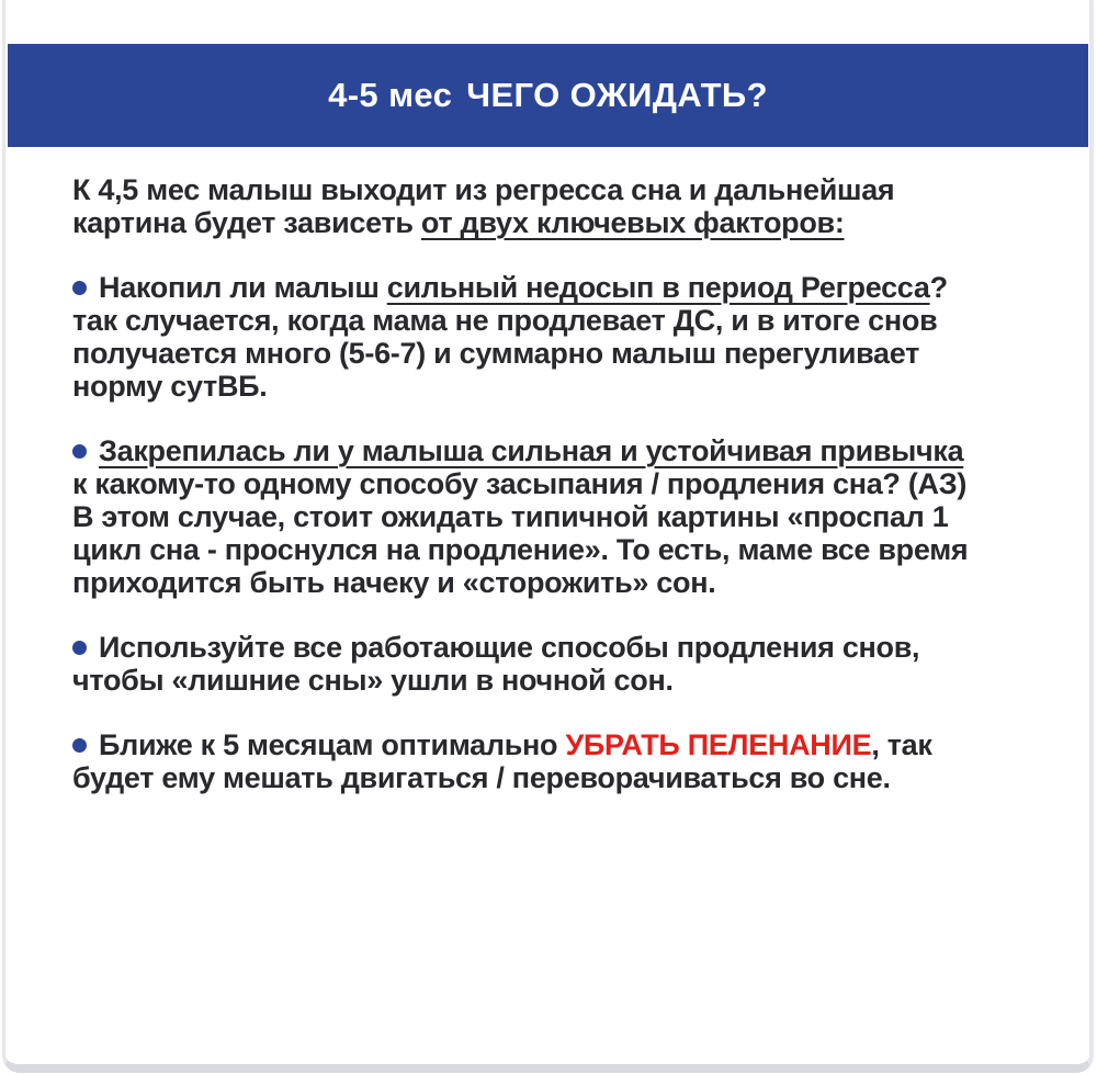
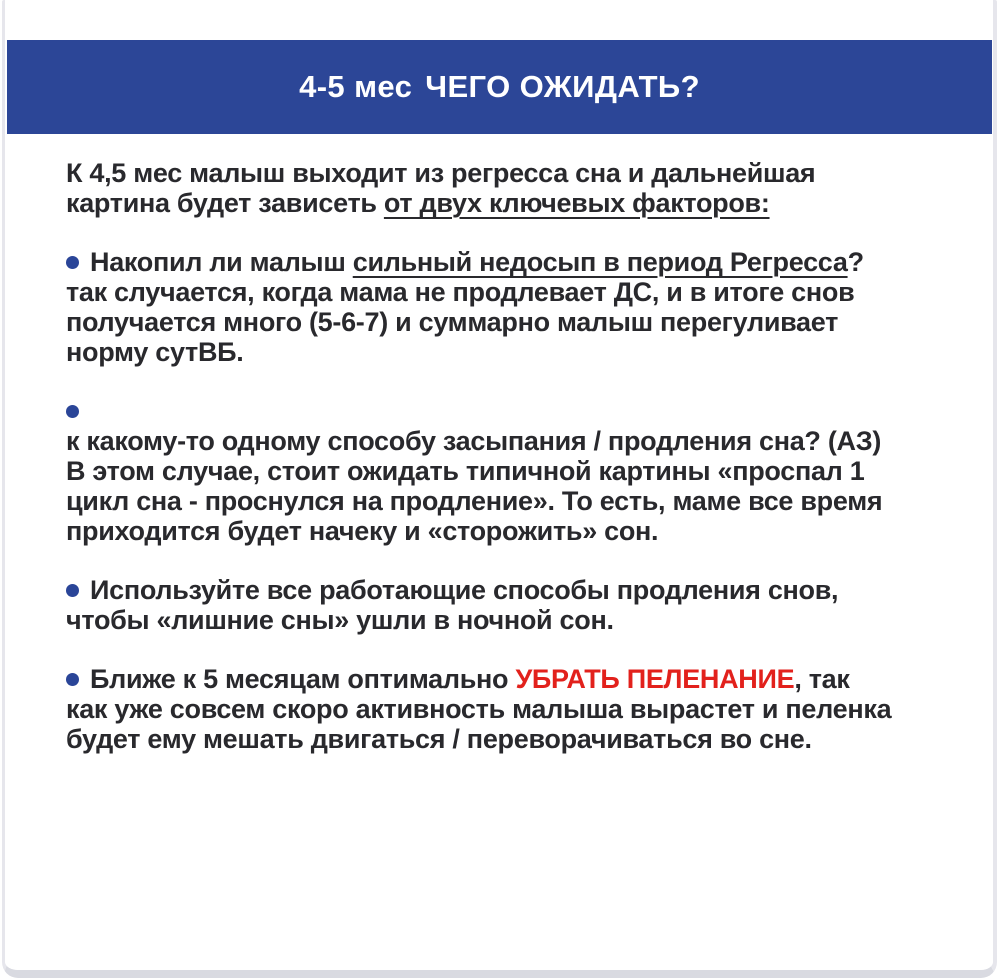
  4-5 мес
  ЧЕГО ОЖИДАТЬ?
  К 4,5 мес малыш выходит из регресса сна и дальнейшая
  картина будет зависеть от двух ключевых факторов:
  Накопил ли малыш сильный недосып в период Регресса?
  так случается, когда мама не продлевает ДС, и в итоге снов
  получается много (5-6-7) и суммарно малыш перегуливает
  норму сутВБ.
- Закрепилась ли у малыша сильная и устойчивая привычка
  к какому-то одному способу засыпания / продления сна? (АЗ)
  В этом случае, стоит ожидать типичной картины «проспал 1
  цикл сна - проснулся на продление». То есть, маме все время
- приходится быть начеку и «сторожить» сон.
+ приходится будет начеку и «сторожить» сон.
  Используйте все работающие способы продления снов,
  чтобы «лишние сны» ушли в ночной сон.
  Ближе к 5 месяцам оптимально УБРАТЬ ПЕЛЕНАНИЕ, так
+ как уже совсем скоро активность малыша вырастет и пеленка
  будет ему мешать двигаться / переворачиваться во сне.
